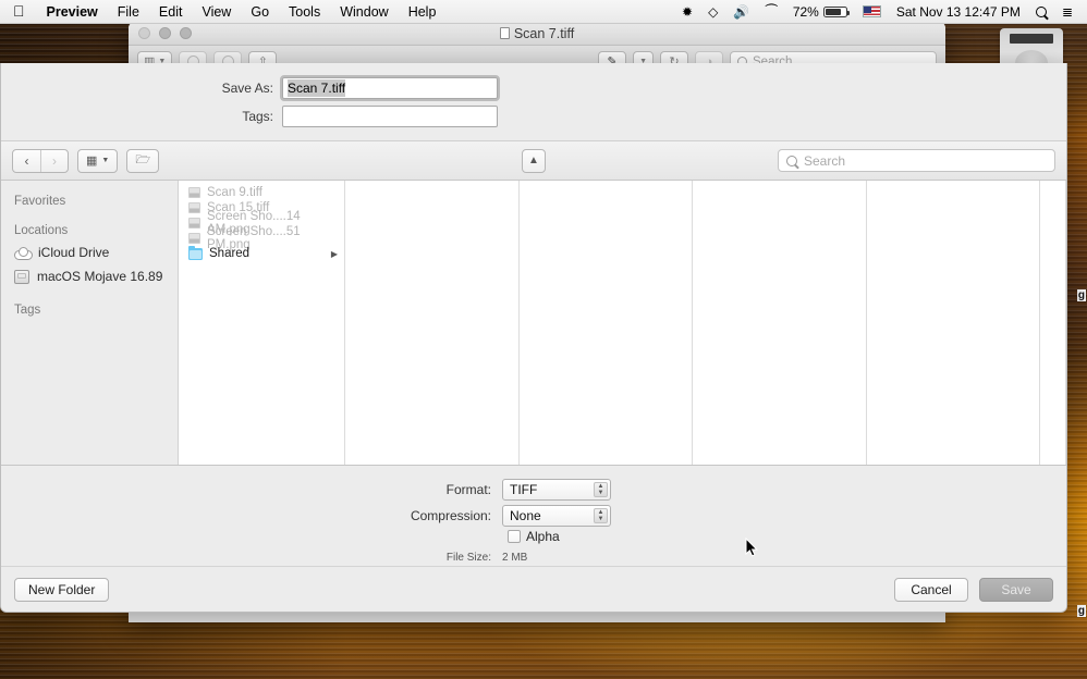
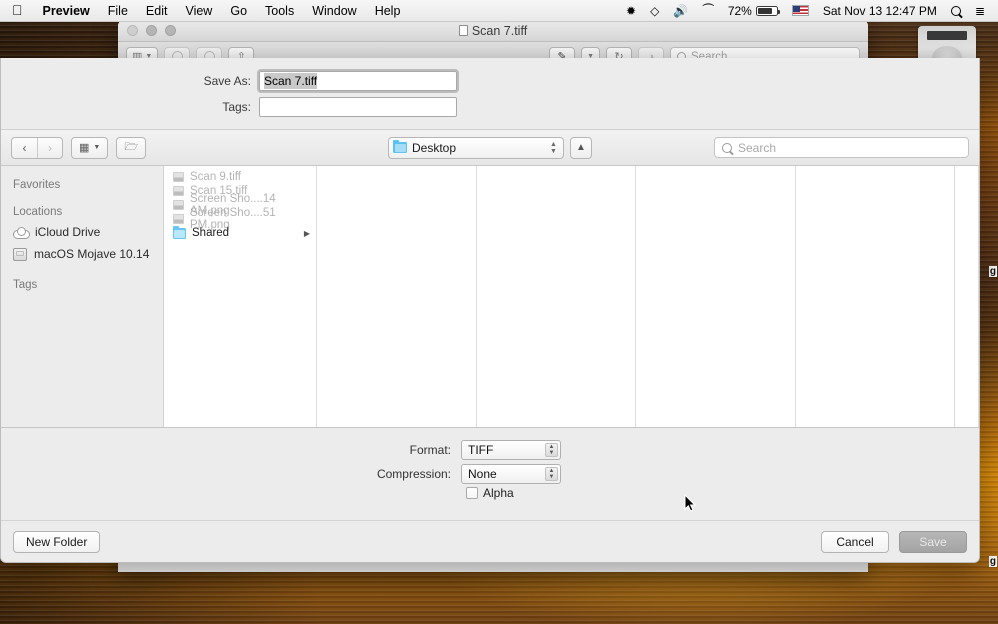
  Scan 7.tiff
  ▥
  ⇧
  ✎
  ↻
  ◑
  Search
  g
  g
  
  Preview
  File
  Edit
  View
  Go
  Tools
  Window
  Help
  ✹
  ◇
  🔊
  ⏜
  72%
  Sat Nov 13 12:47 PM
  ≣
  Save As:
  Scan 7.tiff
  Tags:
  ‹
  ›
  ▦
  🗁
+ Desktop
  ▲
  Search
  Favorites
  Locations
  iCloud Drive
- macOS Mojave 16.89
+ macOS Mojave 10.14
  Tags
  Scan 9.tiff
  Scan 15.tiff
  Screen Sho....14 AM.png
  Screen Sho....51 PM.png
  Shared
  ▶
  Format:
  TIFF
  Compression:
  None
  Alpha
- File Size:
- 2 MB
  New Folder
  Cancel
  Save
